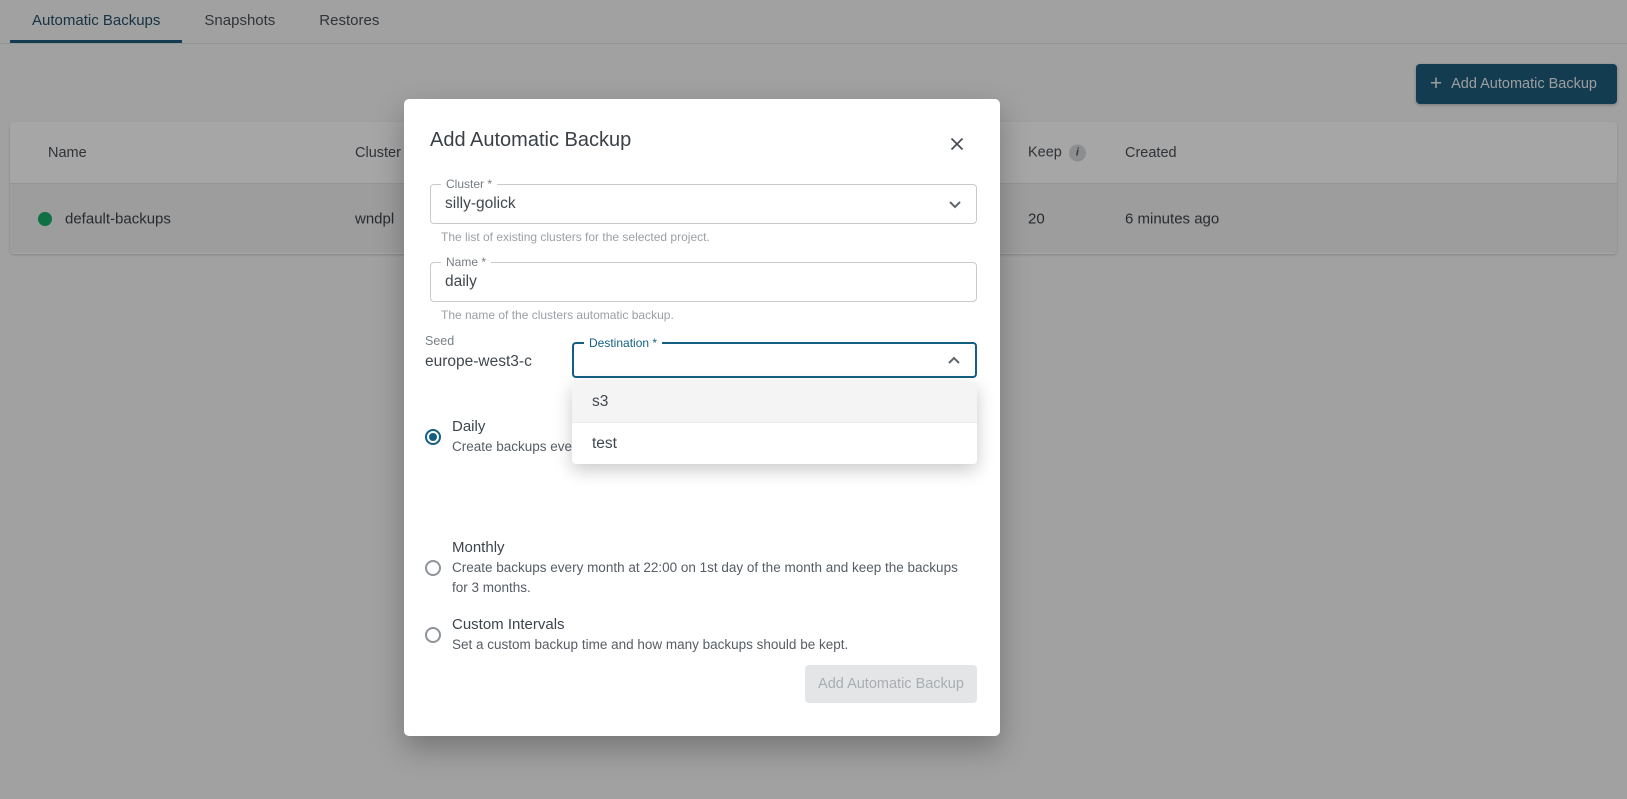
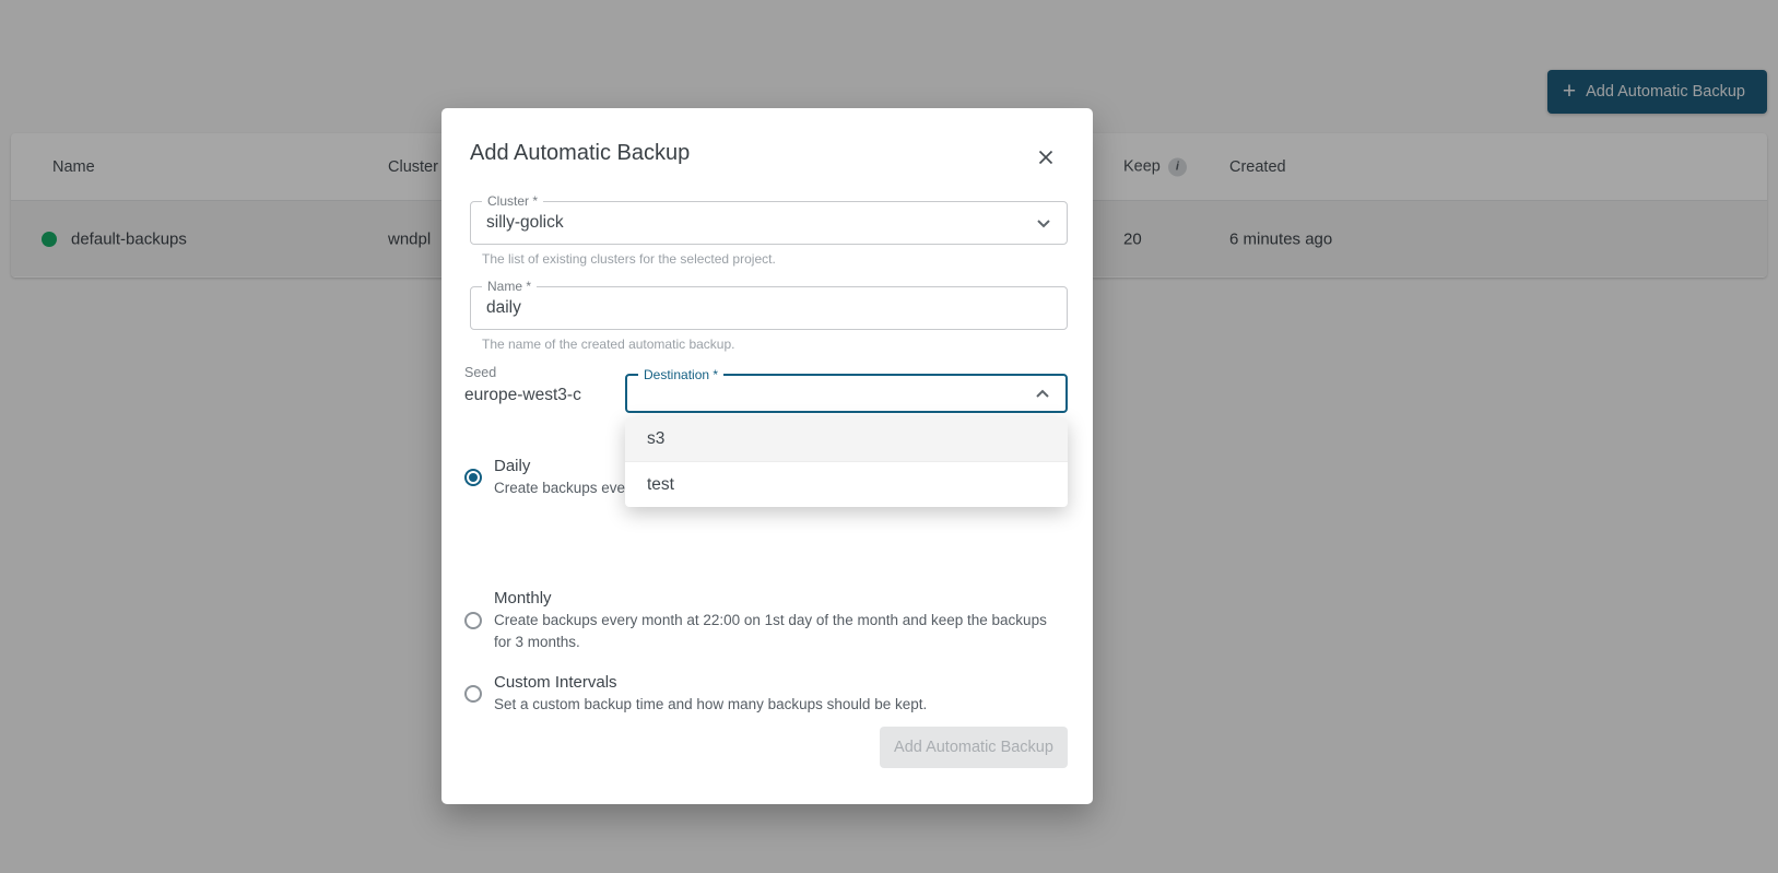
- Automatic Backups
- Snapshots
- Restores
  +
  Add Automatic Backup
  Name
  Cluster
  Keep
  i
  Created
  default-backups
  wndpl
  20
  6 minutes ago
  Add Automatic Backup
  Cluster *
  silly-golick
  The list of existing clusters for the selected project.
  Name *
  daily
- The name of the clusters automatic backup.
+ The name of the created automatic backup.
  Seed
  europe-west3-c
  Destination *
  s3
  test
  Daily
  Create backups eve
  Monthly
  Create backups every month at 22:00 on 1st day of the month and keep the backups for 3 months.
  Custom Intervals
  Set a custom backup time and how many backups should be kept.
  Add Automatic Backup
